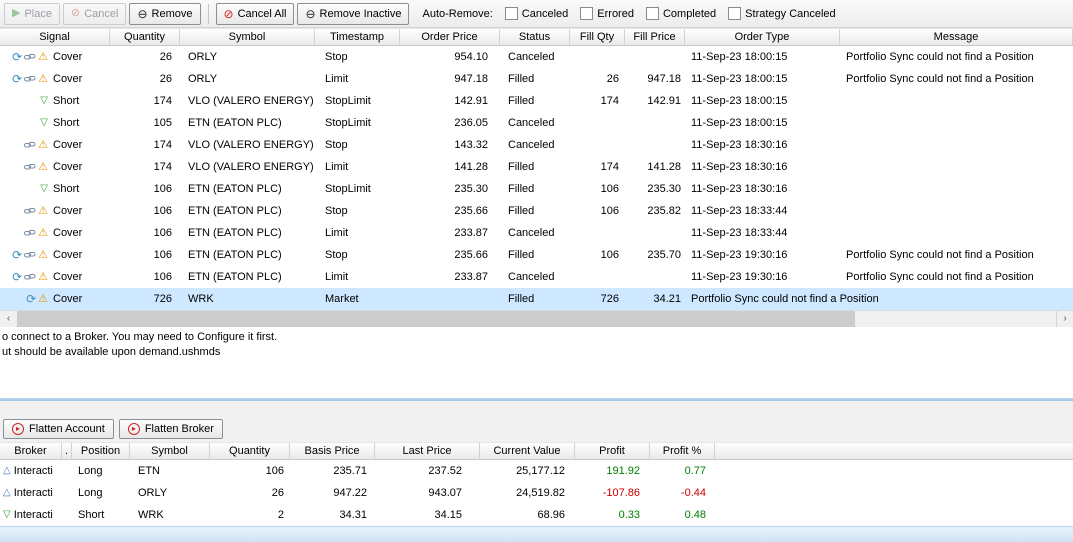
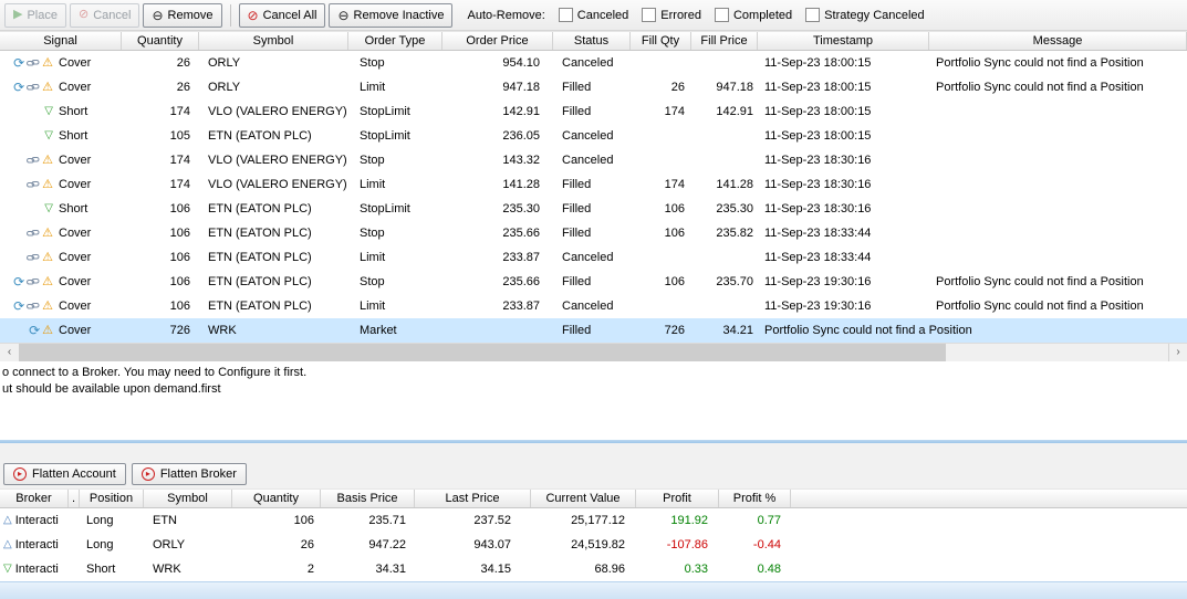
  ▶
  Place
  ⊘
  Cancel
  ⊖
  Remove
  ⊘
  Cancel All
  ⊖
  Remove Inactive
  Auto-Remove:
  Canceled
  Errored
  Completed
  Strategy Canceled
  Signal
  Quantity
  Symbol
- Timestamp
+ Order Type
  Order Price
  Status
  Fill Qty
  Fill Price
- Order Type
+ Timestamp
  Message
  ⟳
  ⚠
  Cover
  26
  ORLY
  Stop
  954.10
  Canceled
  11-Sep-23 18:00:15
  Portfolio Sync could not find a Position
  ⟳
  ⚠
  Cover
  26
  ORLY
  Limit
  947.18
  Filled
  26
  947.18
  11-Sep-23 18:00:15
  Portfolio Sync could not find a Position
  ▽
  Short
  174
  VLO (VALERO ENERGY)
  StopLimit
  142.91
  Filled
  174
  142.91
  11-Sep-23 18:00:15
  ▽
  Short
  105
  ETN (EATON PLC)
  StopLimit
  236.05
  Canceled
  11-Sep-23 18:00:15
  ⚠
  Cover
  174
  VLO (VALERO ENERGY)
  Stop
  143.32
  Canceled
  11-Sep-23 18:30:16
  ⚠
  Cover
  174
  VLO (VALERO ENERGY)
  Limit
  141.28
  Filled
  174
  141.28
  11-Sep-23 18:30:16
  ▽
  Short
  106
  ETN (EATON PLC)
  StopLimit
  235.30
  Filled
  106
  235.30
  11-Sep-23 18:30:16
  ⚠
  Cover
  106
  ETN (EATON PLC)
  Stop
  235.66
  Filled
  106
  235.82
  11-Sep-23 18:33:44
  ⚠
  Cover
  106
  ETN (EATON PLC)
  Limit
  233.87
  Canceled
  11-Sep-23 18:33:44
  ⟳
  ⚠
  Cover
  106
  ETN (EATON PLC)
  Stop
  235.66
  Filled
  106
  235.70
  11-Sep-23 19:30:16
  Portfolio Sync could not find a Position
  ⟳
  ⚠
  Cover
  106
  ETN (EATON PLC)
  Limit
  233.87
  Canceled
  11-Sep-23 19:30:16
  Portfolio Sync could not find a Position
  ⟳
  ⚠
  Cover
  726
  WRK
  Market
  Filled
  726
  34.21
  Portfolio Sync could not find a Position
  ‹
  ›
  o connect to a Broker. You may need to Configure it first.
- ut should be available upon demand.ushmds
+ ut should be available upon demand.first
  ▸
  Flatten Account
  ▸
  Flatten Broker
  Broker
  .
  Position
  Symbol
  Quantity
  Basis Price
  Last Price
  Current Value
  Profit
  Profit %
  △
  Interacti
  Long
  ETN
  106
  235.71
  237.52
  25,177.12
  191.92
  0.77
  △
  Interacti
  Long
  ORLY
  26
  947.22
  943.07
  24,519.82
  -107.86
  -0.44
  ▽
  Interacti
  Short
  WRK
  2
  34.31
  34.15
  68.96
  0.33
  0.48
